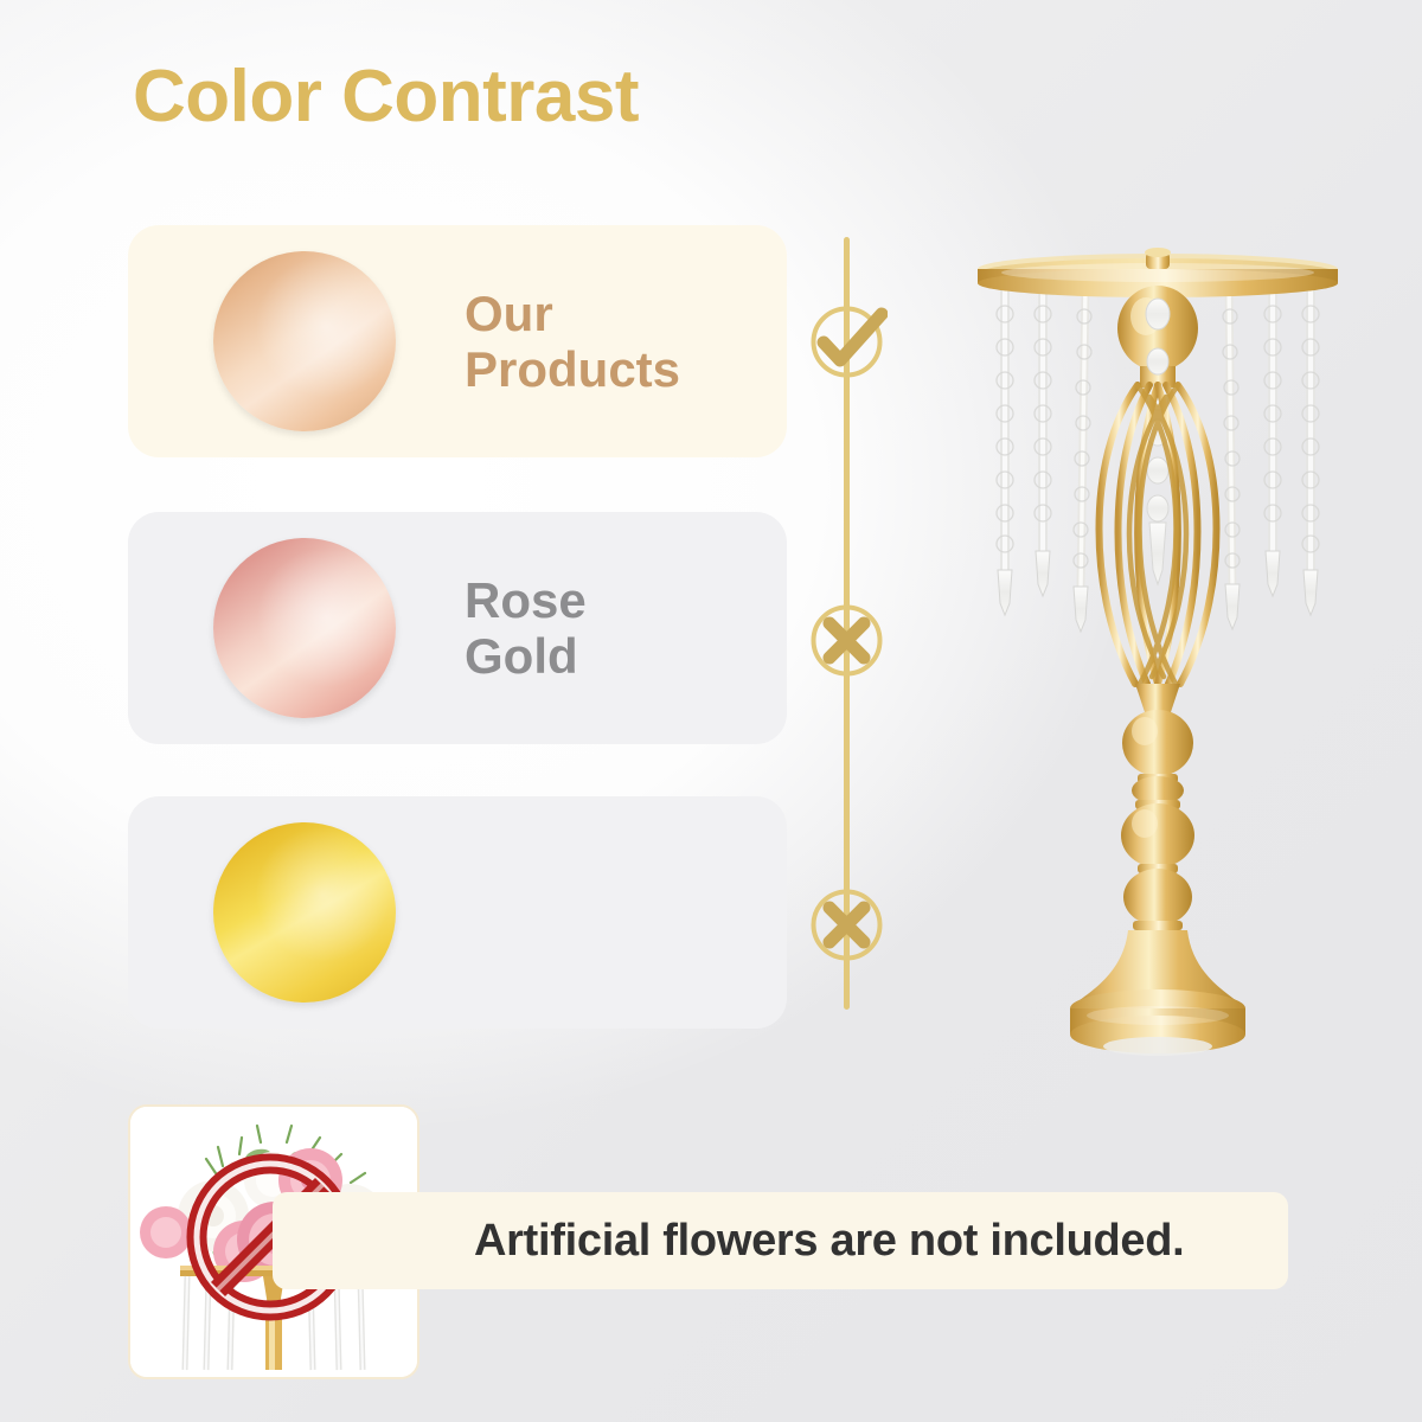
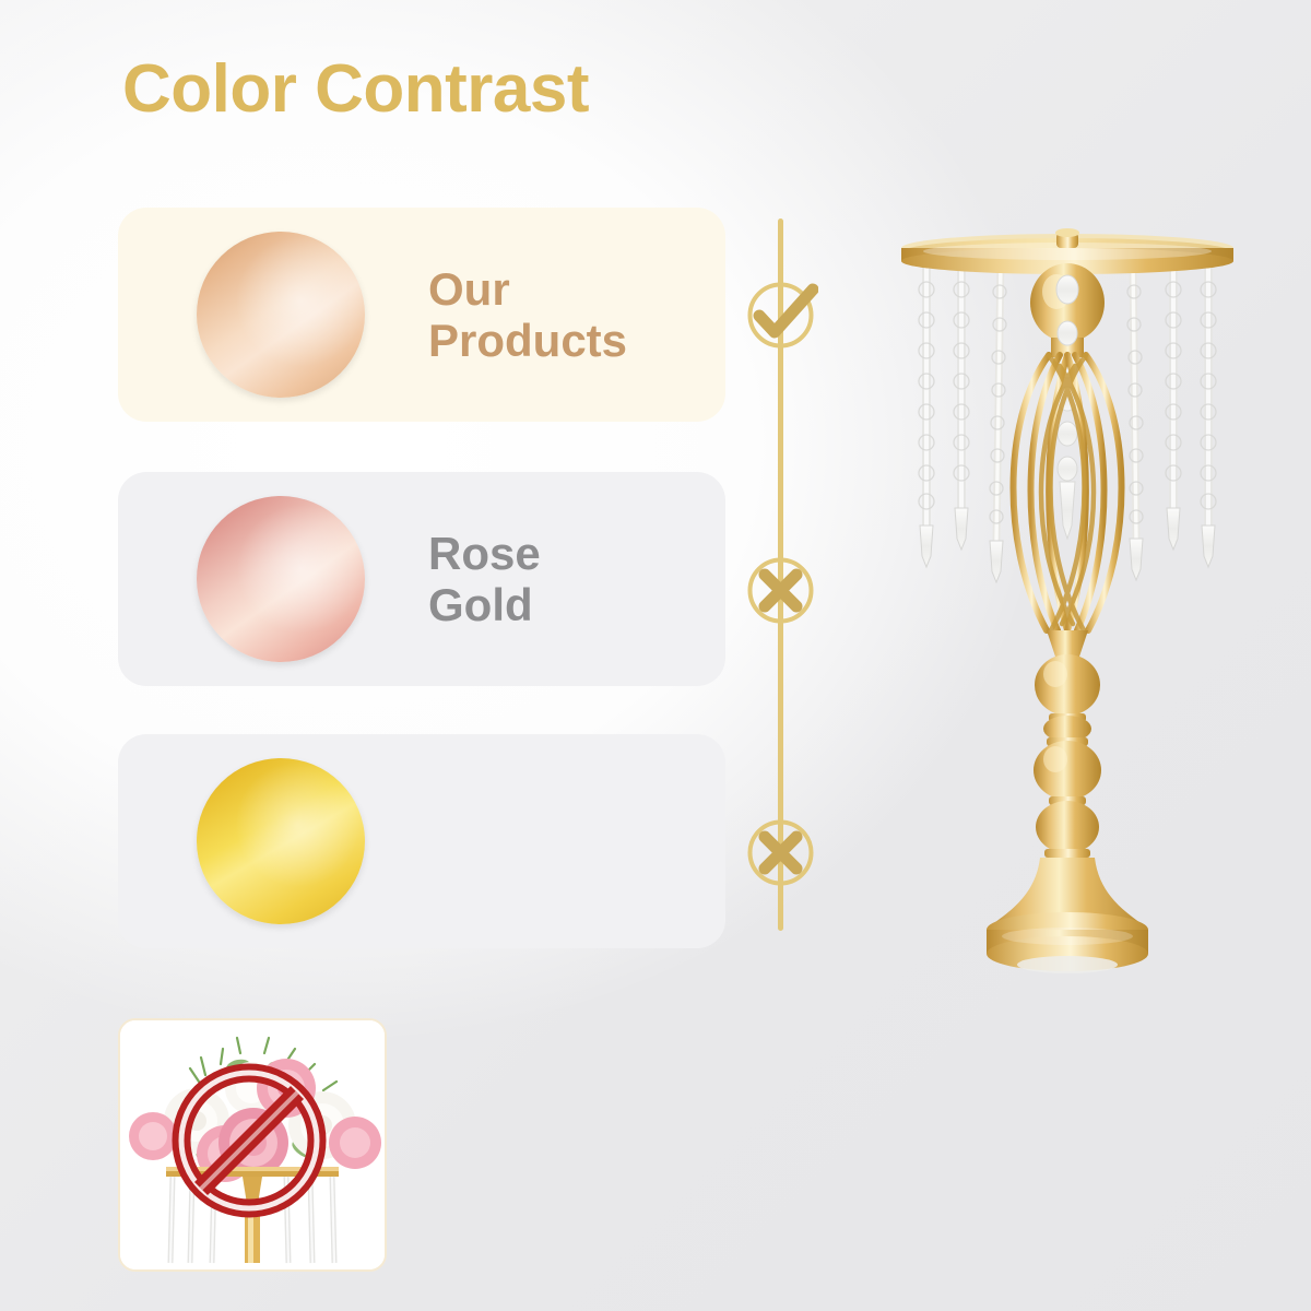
  Color Contrast
  Our
  Products
  Rose
  Gold
- Artificial flowers are not included.
